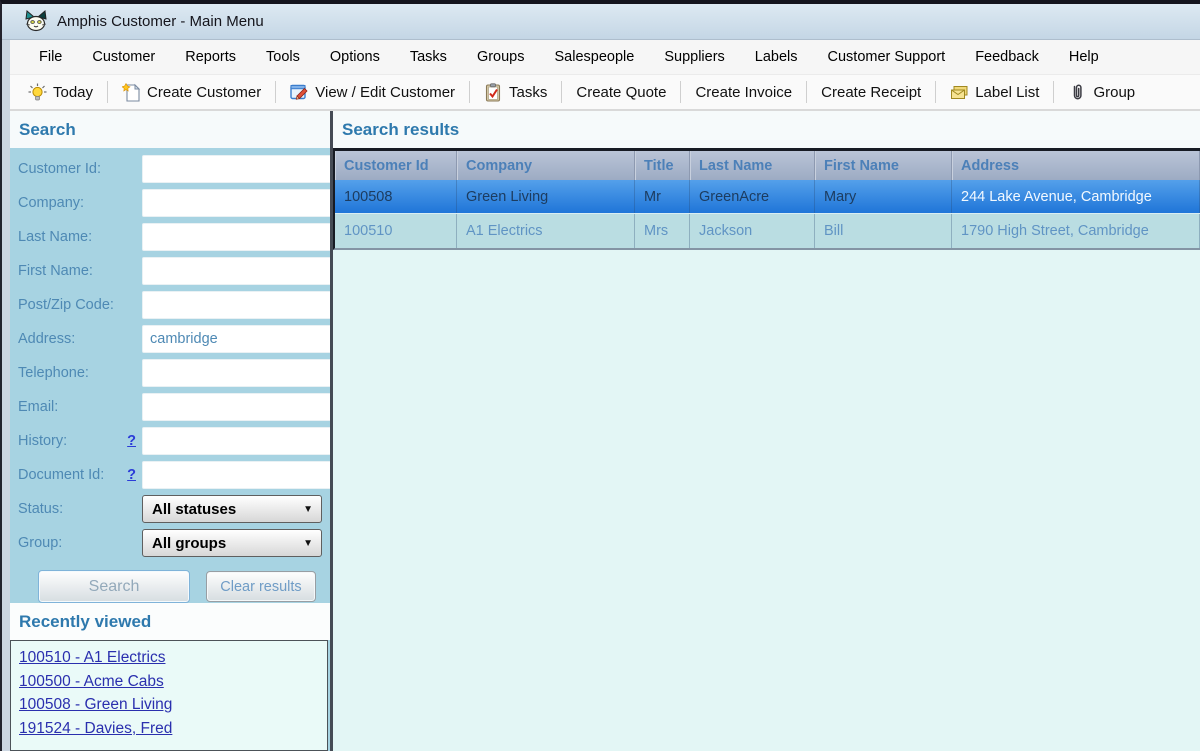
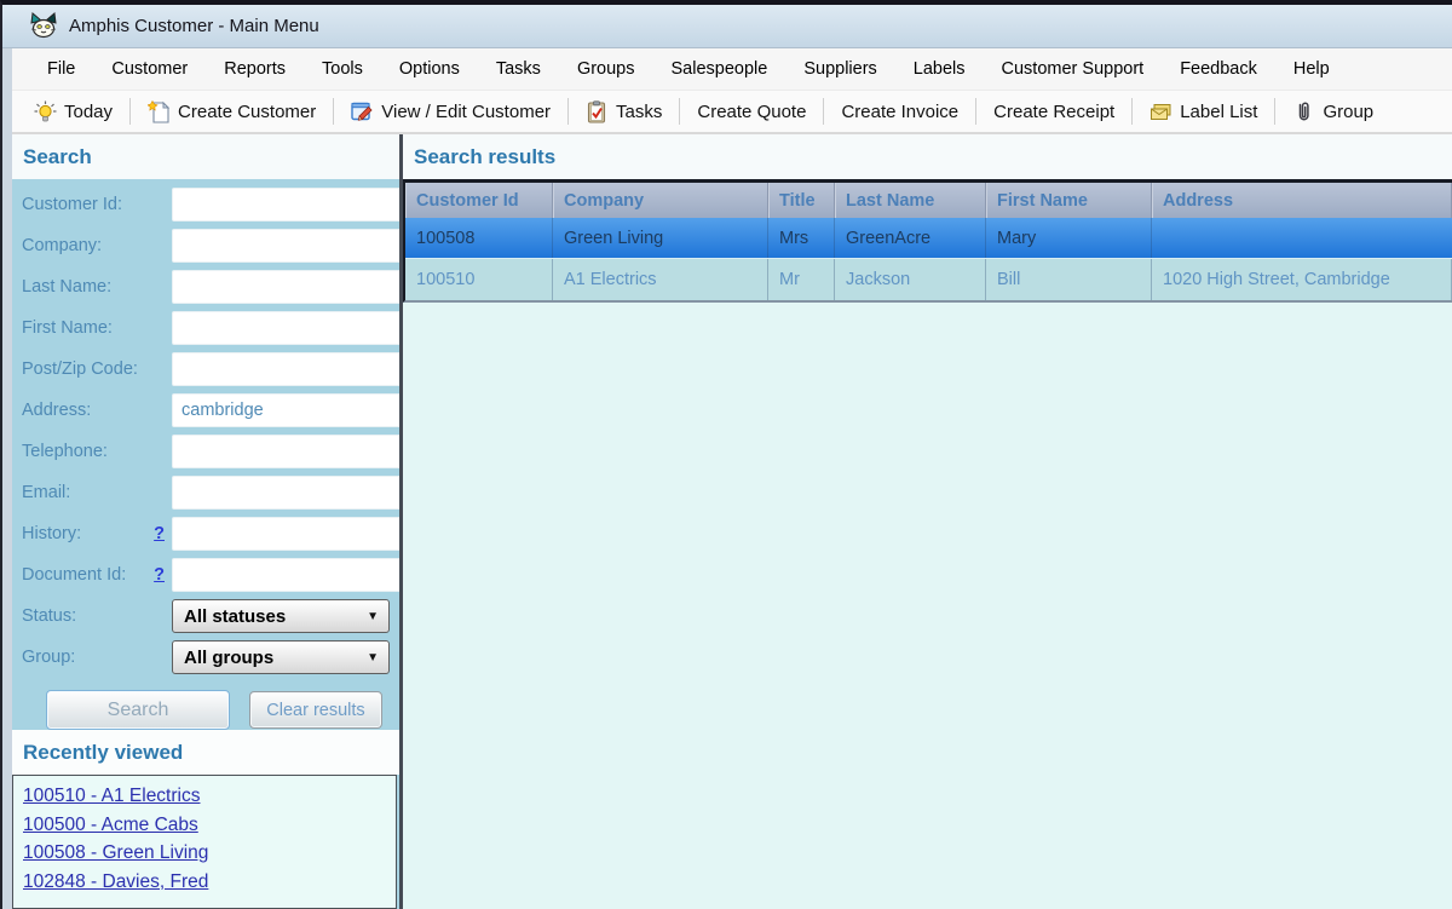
  Amphis Customer - Main Menu
  File
  Customer
  Reports
  Tools
  Options
  Tasks
  Groups
  Salespeople
  Suppliers
  Labels
  Customer Support
  Feedback
  Help
  Today
  Create Customer
  View / Edit Customer
  Tasks
  Create Quote
  Create Invoice
  Create Receipt
  Label List
  Group
  Search
  Customer Id:
  Company:
  Last Name:
  First Name:
  Post/Zip Code:
  Address:
  cambridge
  Telephone:
  Email:
  History:
  ?
  Document Id:
  ?
  Status:
  All statuses
  ▼
  Group:
  All groups
  ▼
  Search
  Clear results
  Recently viewed
  100510 - A1 Electrics
  100500 - Acme Cabs
  100508 - Green Living
- 191524 - Davies, Fred
+ 102848 - Davies, Fred
  Search results
  Customer Id
  Company
  Title
  Last Name
  First Name
  Address
  100508
  Green Living
- Mr
+ Mrs
  GreenAcre
  Mary
- 244 Lake Avenue, Cambridge
  100510
  A1 Electrics
- Mrs
+ Mr
  Jackson
  Bill
- 1790 High Street, Cambridge
+ 1020 High Street, Cambridge
